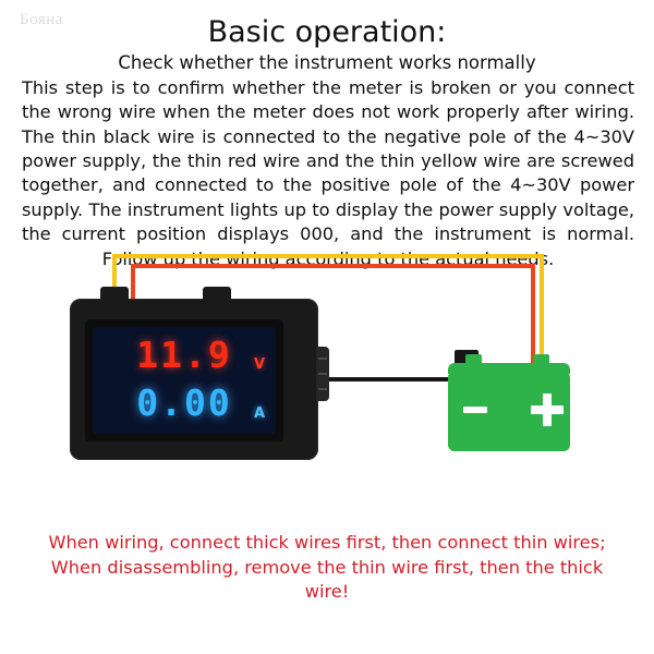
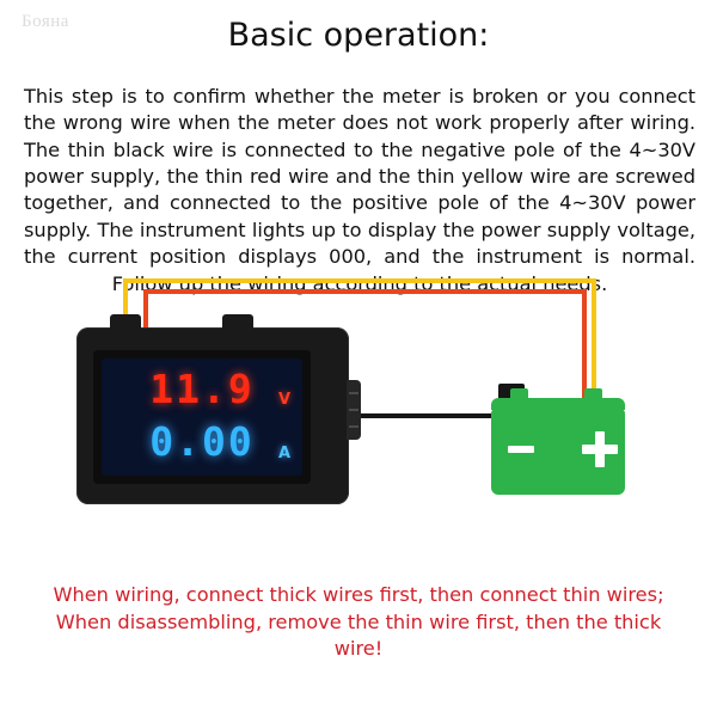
  Бояна
  Basic operation:
- Check whether the instrument works normally
  This step is to confirm whether the meter is broken or you connect the wrong wire when the meter does not work properly after wiring. The thin black wire is connected to the negative pole of the 4~30V power supply, the thin red wire and the thin yellow wire are screwed together, and connected to the positive pole of the 4~30V power supply. The instrument lights up to display the power supply voltage, the current position displays 000, and the instrument is normal. Follow up the wiring according to the actual need.
  11.9
  V
  0.00
  A
  When wiring, connect thick wires first, then connect thin wires; When disassembling, remove the thin wire first, then the thick wire!
